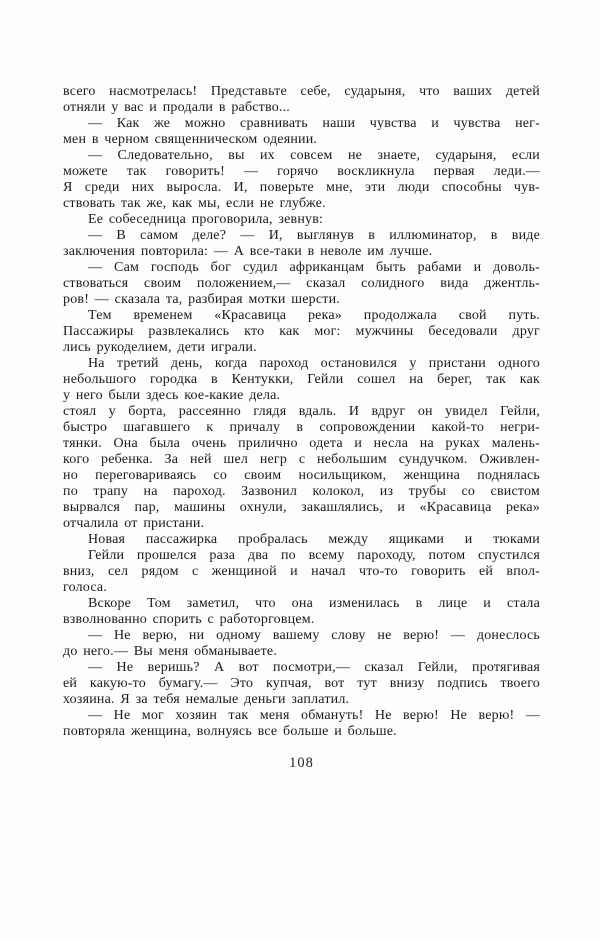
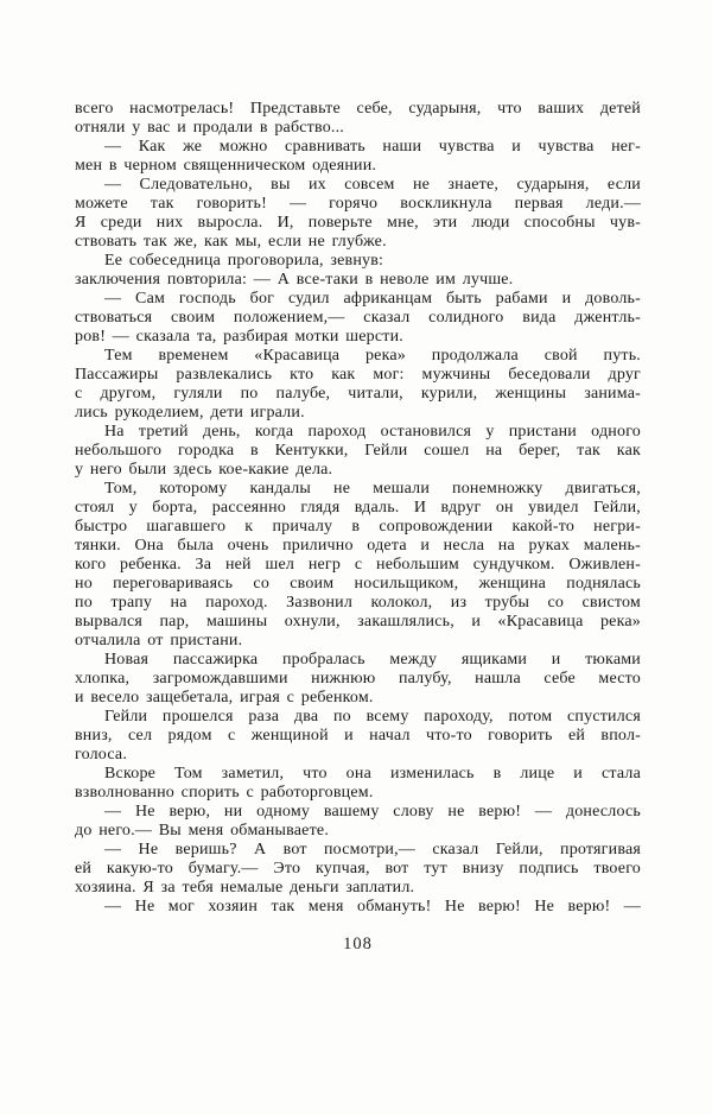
  всего насмотрелась! Представьте себе, сударыня, что ваших детей
  отняли у вас и продали в рабство...
  — Как же можно сравнивать наши чувства и чувства нег-
  мен в черном священническом одеянии.
  — Следовательно, вы их совсем не знаете, сударыня, если
  можете так говорить! — горячо воскликнула первая леди.—
  Я среди них выросла. И, поверьте мне, эти люди способны чув-
  ствовать так же, как мы, если не глубже.
  Ее собеседница проговорила, зевнув:
- — В самом деле? — И, выглянув в иллюминатор, в виде
  заключения повторила: — А все-таки в неволе им лучше.
  — Сам господь бог судил африканцам быть рабами и доволь-
  ствоваться своим положением,— сказал солидного вида джентль-
  ров! — сказала та, разбирая мотки шерсти.
  Тем временем «Красавица река» продолжала свой путь.
  Пассажиры развлекались кто как мог: мужчины беседовали друг
+ с другом, гуляли по палубе, читали, курили, женщины занима-
  лись рукоделием, дети играли.
  На третий день, когда пароход остановился у пристани одного
  небольшого городка в Кентукки, Гейли сошел на берег, так как
  у него были здесь кое-какие дела.
+ Том, которому кандалы не мешали понемножку двигаться,
  стоял у борта, рассеянно глядя вдаль. И вдруг он увидел Гейли,
  быстро шагавшего к причалу в сопровождении какой-то негри-
  тянки. Она была очень прилично одета и несла на руках малень-
  кого ребенка. За ней шел негр с небольшим сундучком. Оживлен-
  но переговариваясь со своим носильщиком, женщина поднялась
  по трапу на пароход. Зазвонил колокол, из трубы со свистом
  вырвался пар, машины охнули, закашлялись, и «Красавица река»
  отчалила от пристани.
  Новая пассажирка пробралась между ящиками и тюками
+ хлопка, загромождавшими нижнюю палубу, нашла себе место
+ и весело защебетала, играя с ребенком.
  Гейли прошелся раза два по всему пароходу, потом спустился
  вниз, сел рядом с женщиной и начал что-то говорить ей впол-
  голоса.
  Вскоре Том заметил, что она изменилась в лице и стала
  взволнованно спорить с работорговцем.
  — Не верю, ни одному вашему слову не верю! — донеслось
  до него.— Вы меня обманываете.
  — Не веришь? А вот посмотри,— сказал Гейли, протягивая
  ей какую-то бумагу.— Это купчая, вот тут внизу подпись твоего
  хозяина. Я за тебя немалые деньги заплатил.
  — Не мог хозяин так меня обмануть! Не верю! Не верю! —
- повторяла женщина, волнуясь все больше и больше.
  108
